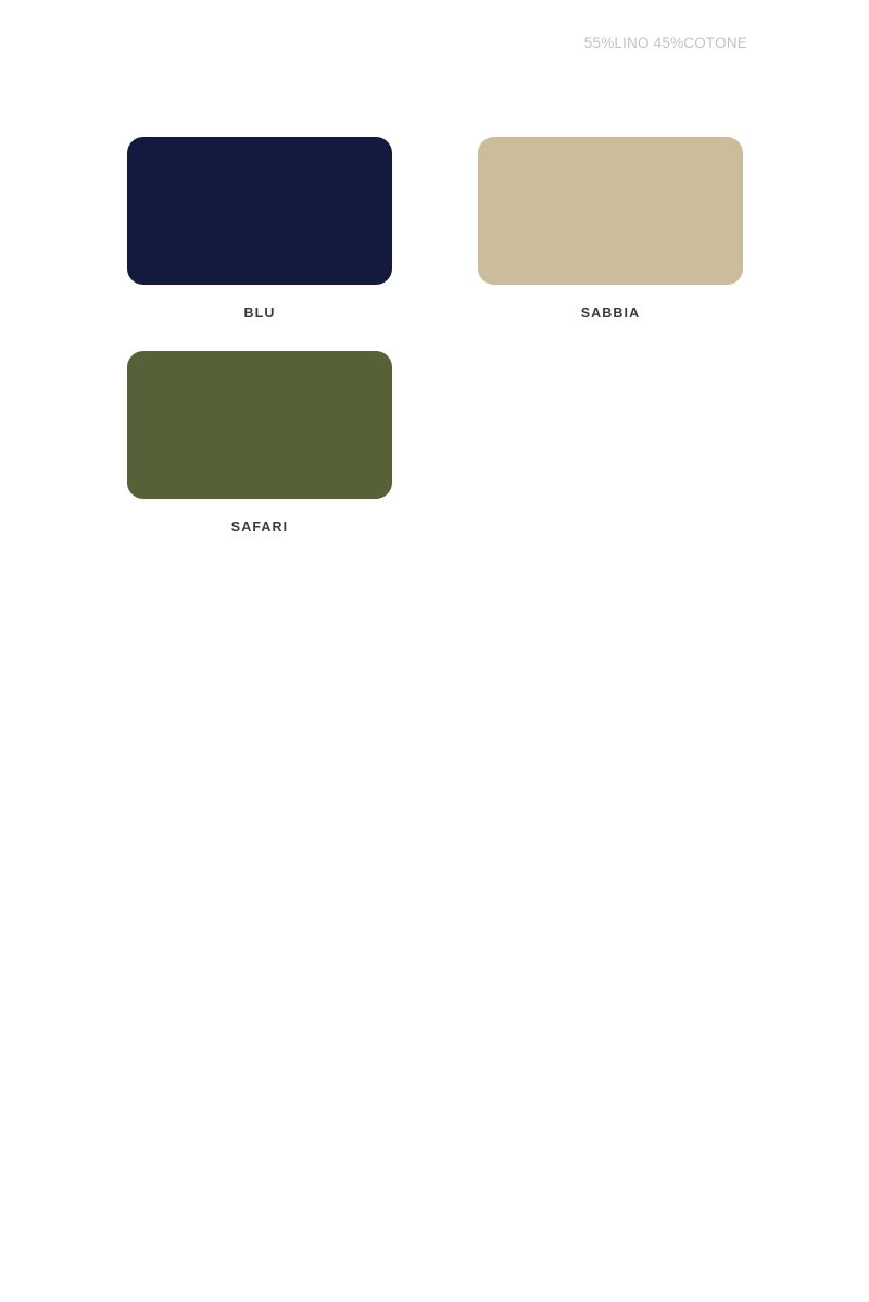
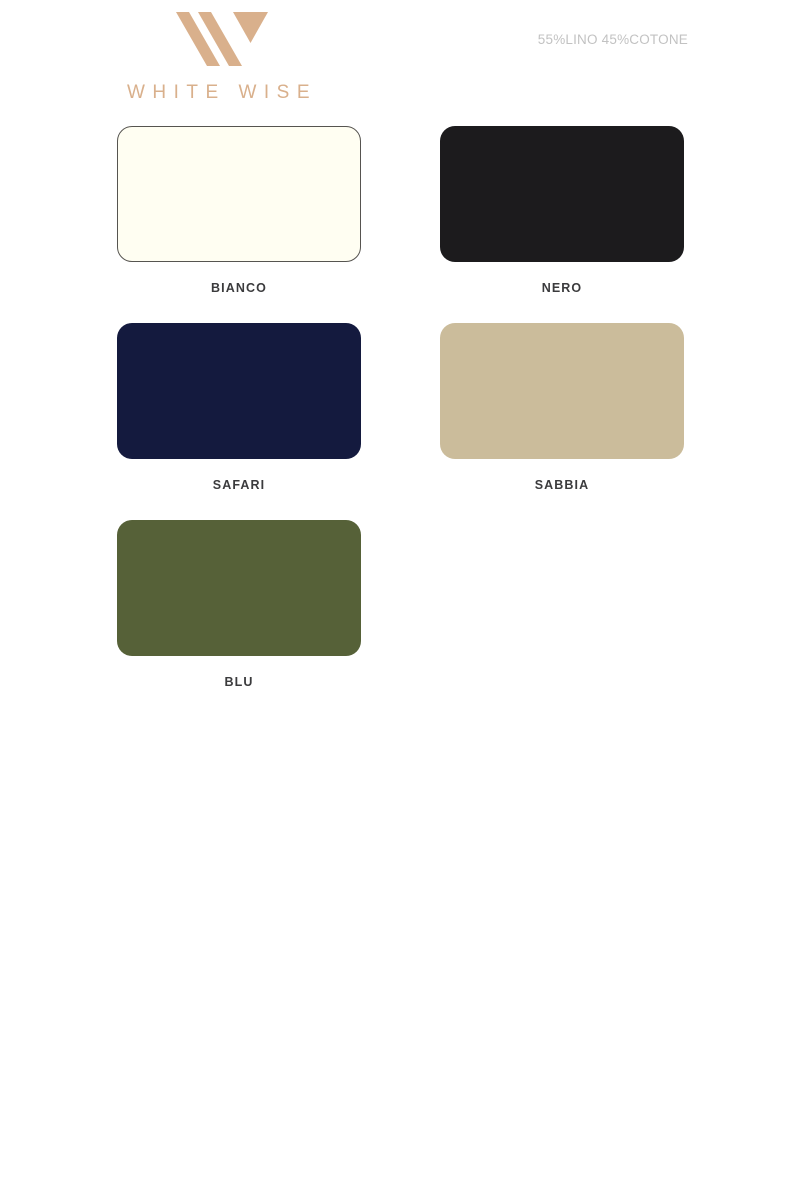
+ WHITE WISE
  55%LINO 45%COTONE
+ BIANCO
+ NERO
- BLU
+ SAFARI
  SABBIA
- SAFARI
+ BLU
